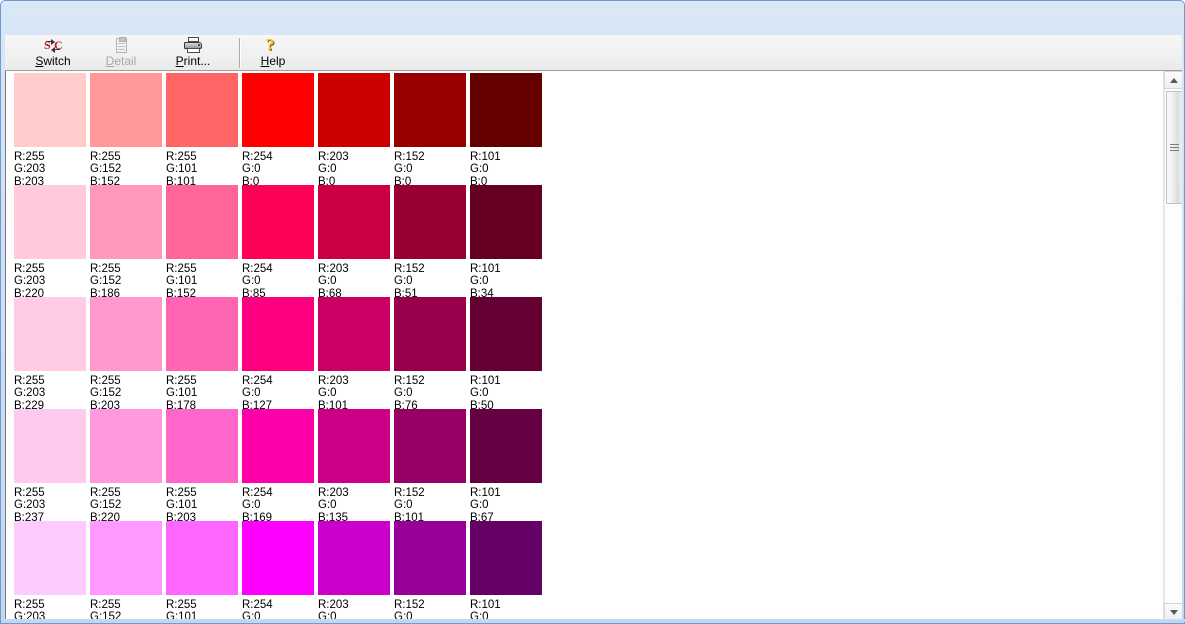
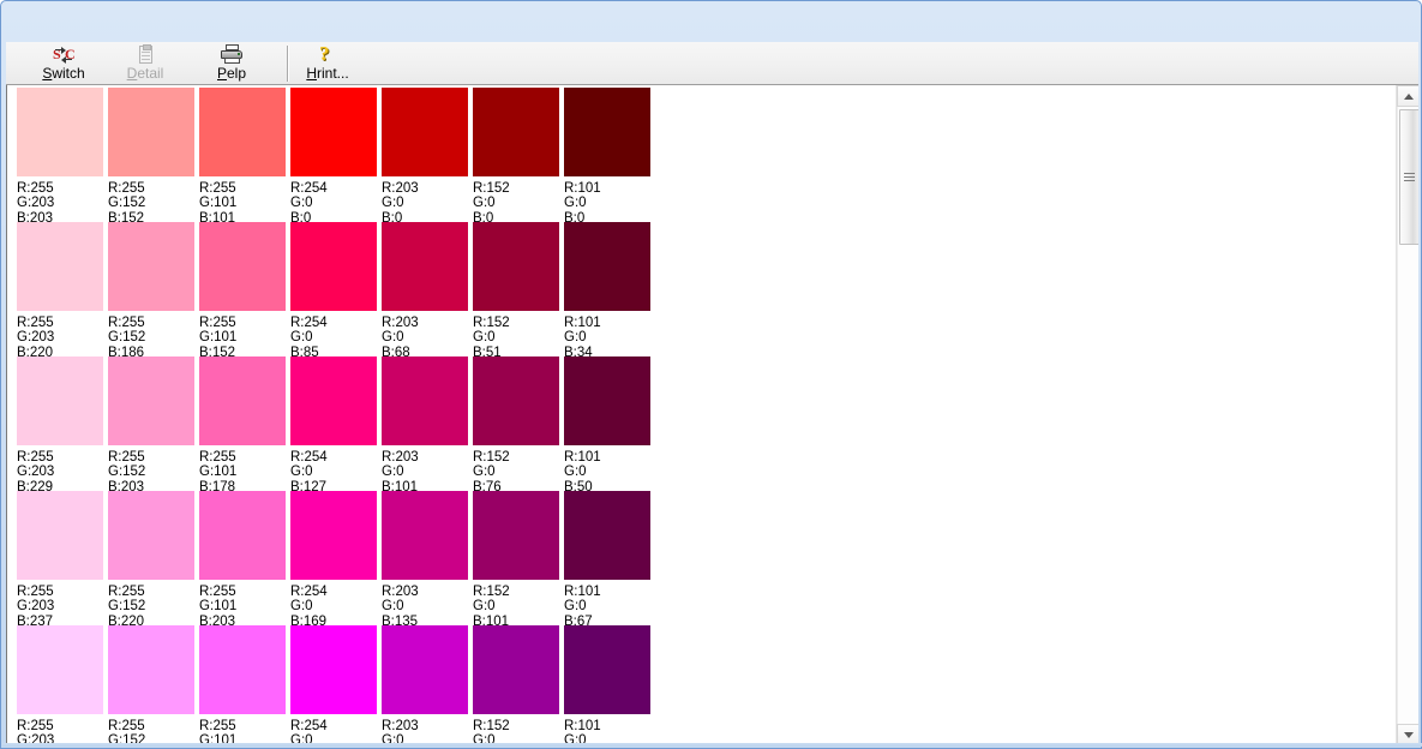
  S
  C
  Switch
  Detail
- Print...
+ Pelp
  ?
- Help
+ Hrint...
  R:255
  G:203
  B:203
  R:255
  G:152
  B:152
  R:255
  G:101
  B:101
  R:254
  G:0
  B:0
  R:203
  G:0
  B:0
  R:152
  G:0
  B:0
  R:101
  G:0
  B:0
  R:255
  G:203
  B:220
  R:255
  G:152
  B:186
  R:255
  G:101
  B:152
  R:254
  G:0
  B:85
  R:203
  G:0
  B:68
  R:152
  G:0
  B:51
  R:101
  G:0
  B:34
  R:255
  G:203
  B:229
  R:255
  G:152
  B:203
  R:255
  G:101
  B:178
  R:254
  G:0
  B:127
  R:203
  G:0
  B:101
  R:152
  G:0
  B:76
  R:101
  G:0
  B:50
  R:255
  G:203
  B:237
  R:255
  G:152
  B:220
  R:255
  G:101
  B:203
  R:254
  G:0
  B:169
  R:203
  G:0
  B:135
  R:152
  G:0
  B:101
  R:101
  G:0
  B:67
  R:255
  G:203
  R:255
  G:152
  R:255
  G:101
  R:254
  G:0
  R:203
  G:0
  R:152
  G:0
  R:101
  G:0
